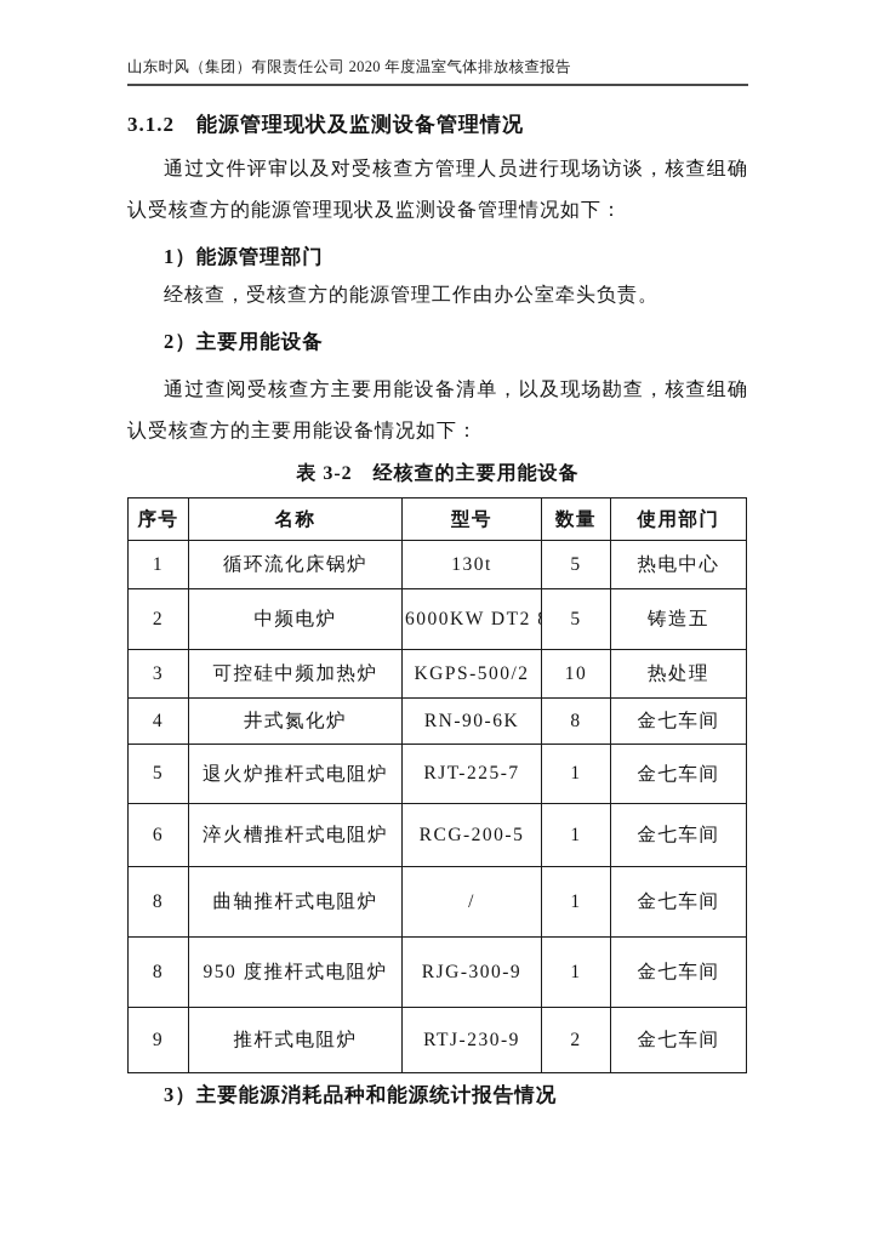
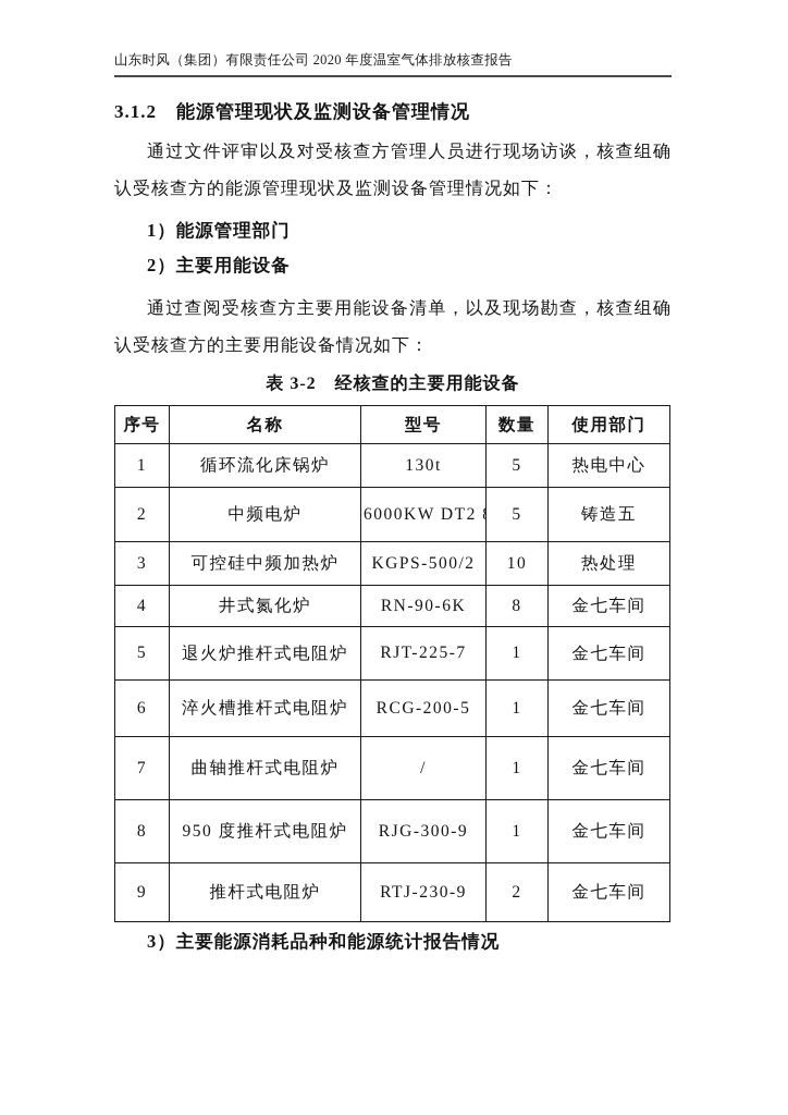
  山东时风（集团）有限责任公司 2020 年度温室气体排放核查报告
  3.1.2 能源管理现状及监测设备管理情况
  通过文件评审以及对受核查方管理人员进行现场访谈，核查组确认受核查方的能源管理现状及监测设备管理情况如下：
  1）能源管理部门
- 经核查，受核查方的能源管理工作由办公室牵头负责。
  2）主要用能设备
  通过查阅受核查方主要用能设备清单，以及现场勘查，核查组确认受核查方的主要用能设备情况如下：
  表 3-2 经核查的主要用能设备
  序号	名称	型号	数量	使用部门
  1	循环流化床锅炉	130t	5	热电中心
  2	中频电炉	6000KW DT2	5	铸造五
  3	可控硅中频加热炉	KGPS-500/2	10	热处理
  4	井式氮化炉	RN-90-6K	8	金七车间
  5	退火炉推杆式电阻炉	RJT-225-7	1	金七车间
  6	淬火槽推杆式电阻炉	RCG-200-5	1	金七车间
- 8	曲轴推杆式电阻炉	/	1	金七车间
+ 7	曲轴推杆式电阻炉	/	1	金七车间
  8	950 度推杆式电阻炉	RJG-300-9	1	金七车间
  9	推杆式电阻炉	RTJ-230-9	2	金七车间
  3）主要能源消耗品种和能源统计报告情况
